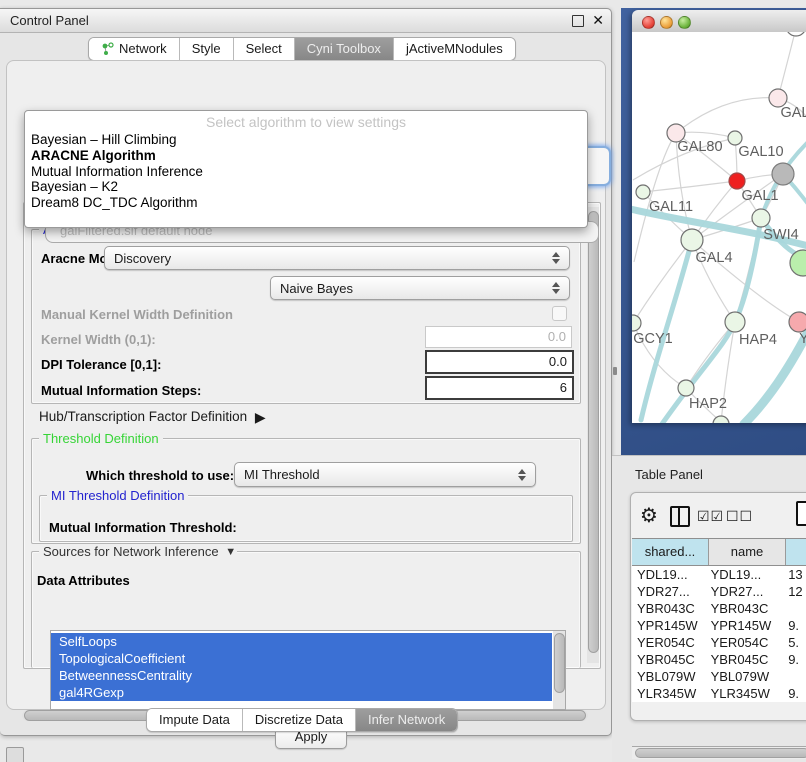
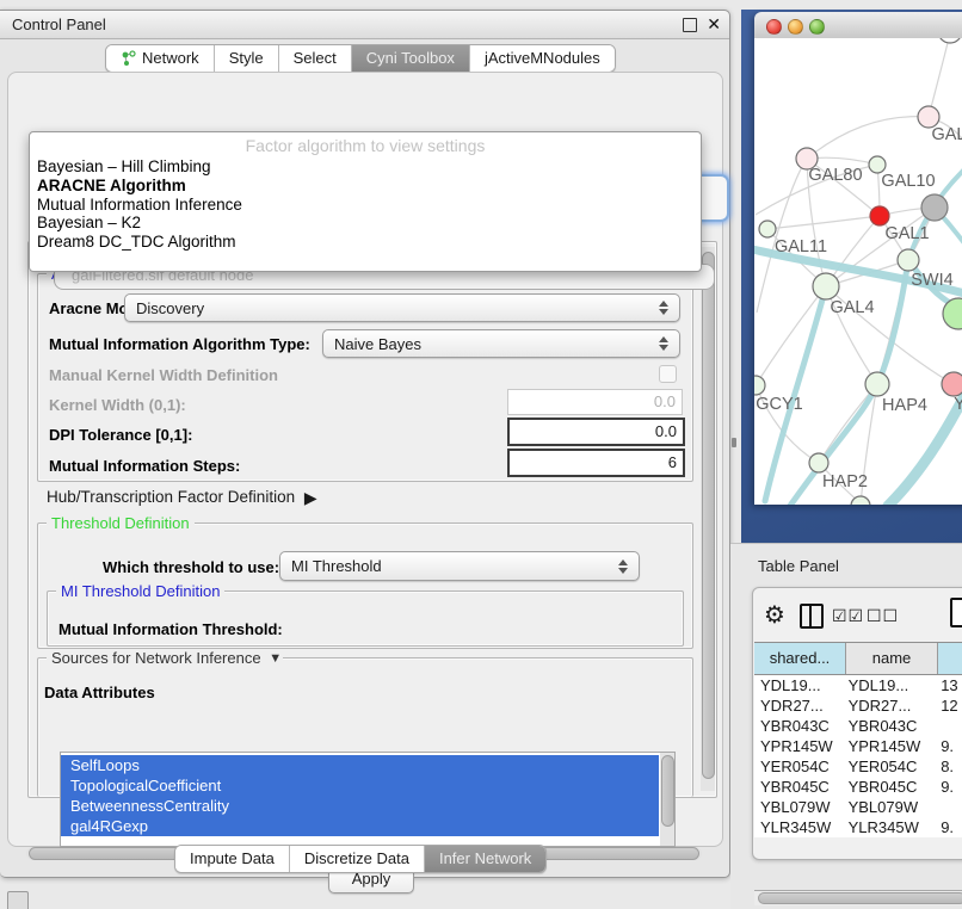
  Control Panel
  ✕
  Network
  Style
  Select
  Cyni Toolbox
  jActiveMNodules
  galFiltered.sif default node
- Select algorithm to view settings
+ Factor algorithm to view settings
  Bayesian – Hill Climbing
  ARACNE Algorithm
  Mutual Information Inference
  Bayesian – K2
  Dream8 DC_TDC Algorithm
  Discovery
+ Mutual Information Algorithm Type:
  Naive Bayes
  Manual Kernel Width Definition
  Kernel Width (0,1):
  0.0
  DPI Tolerance [0,1]:
  0.0
  Mutual Information Steps:
  6
  Hub/Transcription Factor Definition ▶
  Threshold Definition
  Which threshold to use:
  MI Threshold
  MI Threshold Definition
  Mutual Information Threshold:
  Sources for Network Inference ▼
  Data Attributes
  SelfLoops
  TopologicalCoefficient
  BetweennessCentrality
  gal4RGexp
  Apply
  Impute Data
  Discretize Data
  Infer Network
  GAL
  GAL80
  GAL10
  GAL1
  GAL11
  SWI4
  GAL4
  GCY1
  HAP4
  Y
  HAP2
  Table Panel
  ⚙
  ☑☑
  ☐☐
  shared...
  name
  YDL19...
  YDL19...
  13
  YDR27...
  YDR27...
  12
  YBR043C
  YBR043C
  YPR145W
  YPR145W
  9.
  YER054C
  YER054C
- 5.
+ 8.
  YBR045C
  YBR045C
  9.
  YBL079W
  YBL079W
  YLR345W
  YLR345W
  9.
